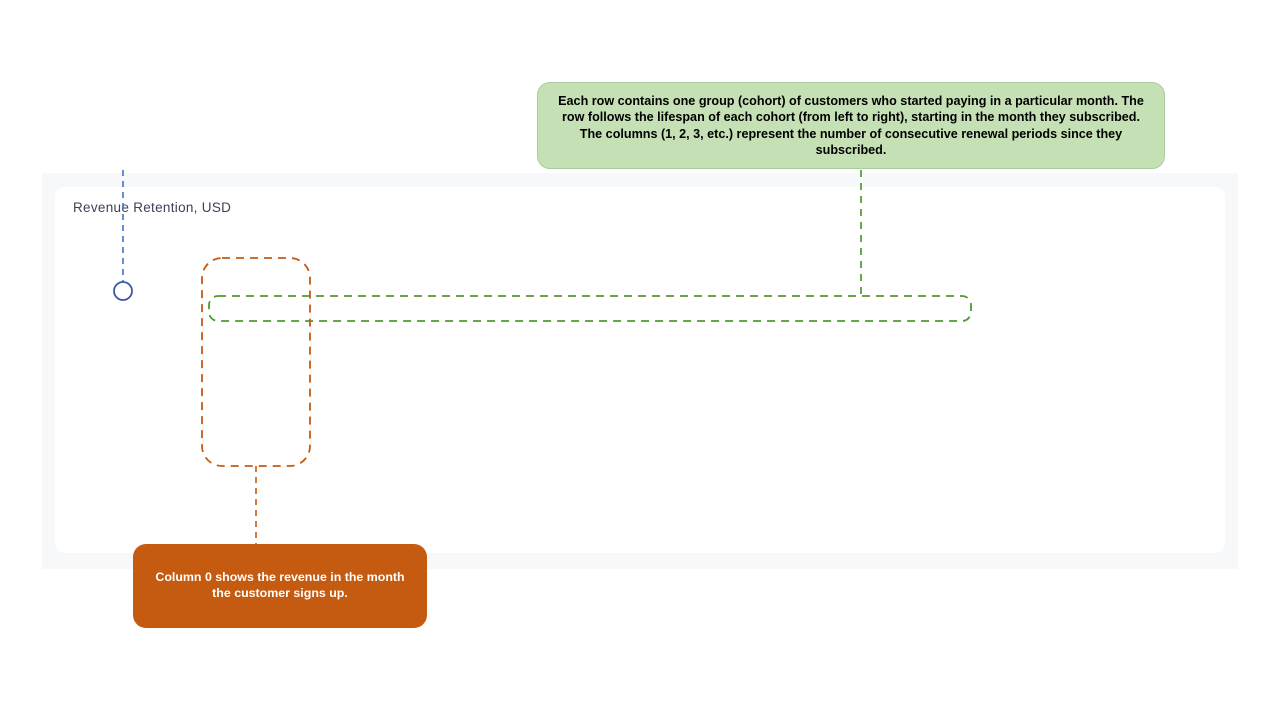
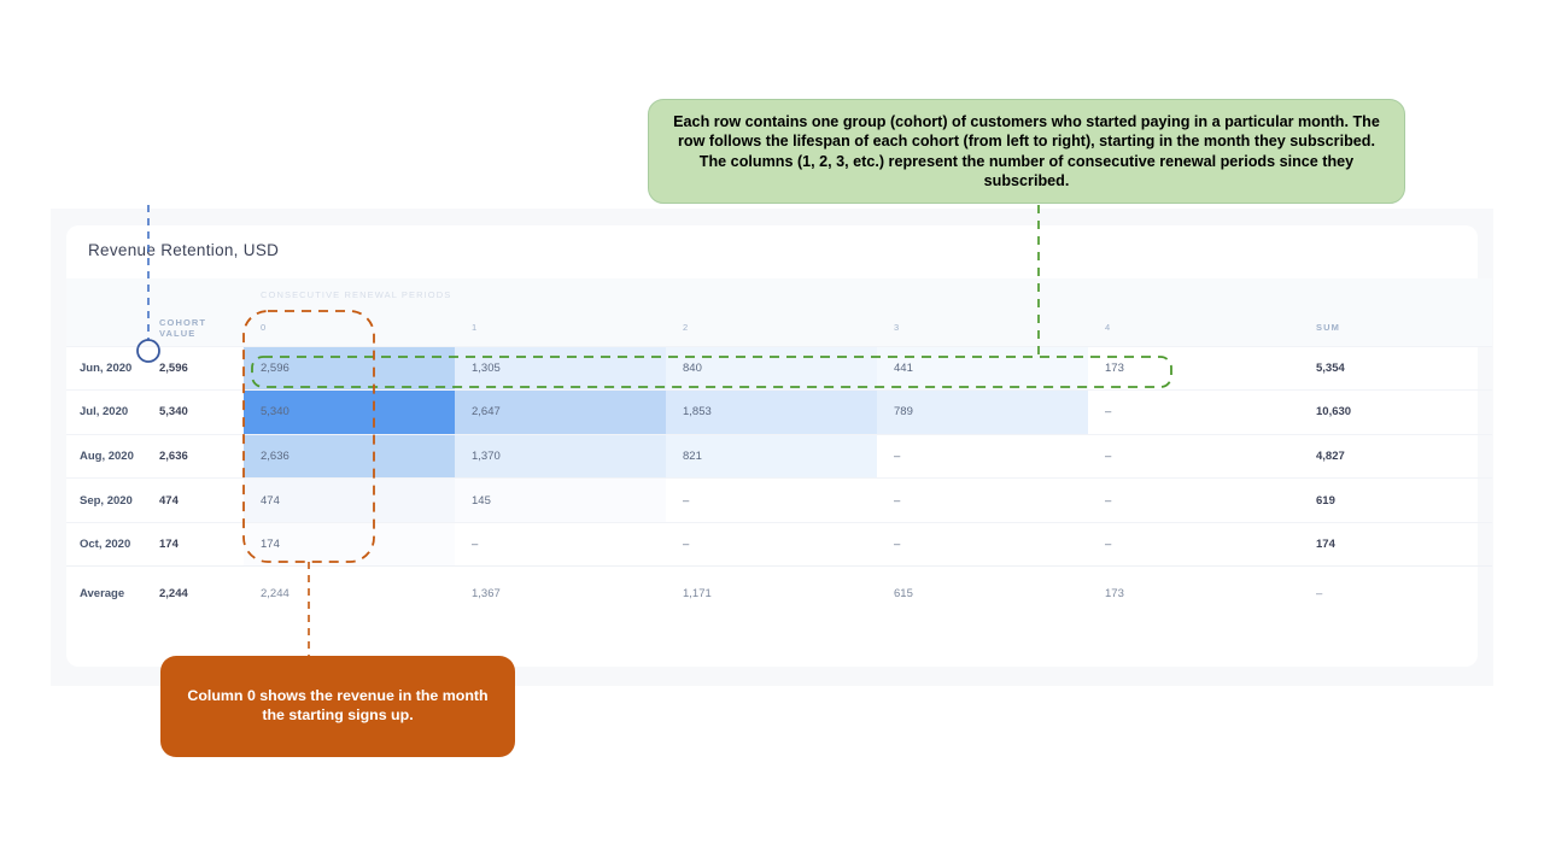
  Revenue Retention, USD
+ 			CONSECUTIVE RENEWAL PERIODS
+ 		COHORT VALUE	0	1	2	3	4	SUM
+ Jun, 2020		2,596	2,596	1,305	840	441	173	5,354
+ Jul, 2020		5,340	5,340	2,647	1,853	789	–	10,630
+ Aug, 2020		2,636	2,636	1,370	821	–	–	4,827
+ Sep, 2020		474	474	145	–	–	–	619
+ Oct, 2020		174	174	–	–	–	–	174
+ Average		2,244	2,244	1,367	1,171	615	173	–
  Each row contains one group (cohort) of customers who started paying in a particular month. The row follows the lifespan of each cohort (from left to right), starting in the month they subscribed. The columns (1, 2, 3, etc.) represent the number of consecutive renewal periods since they subscribed.
- Column 0 shows the revenue in the month the customer signs up.
+ Column 0 shows the revenue in the month the starting signs up.
